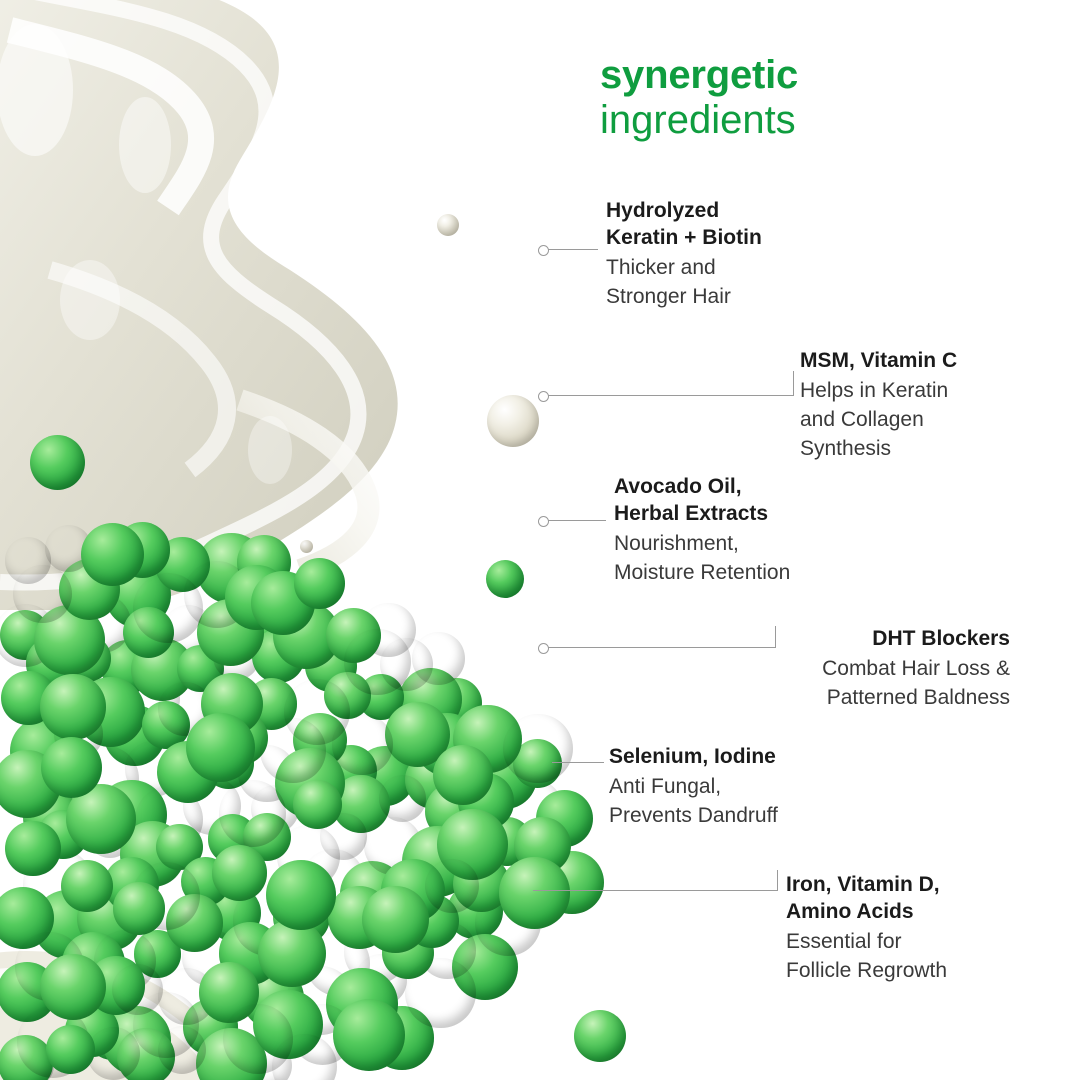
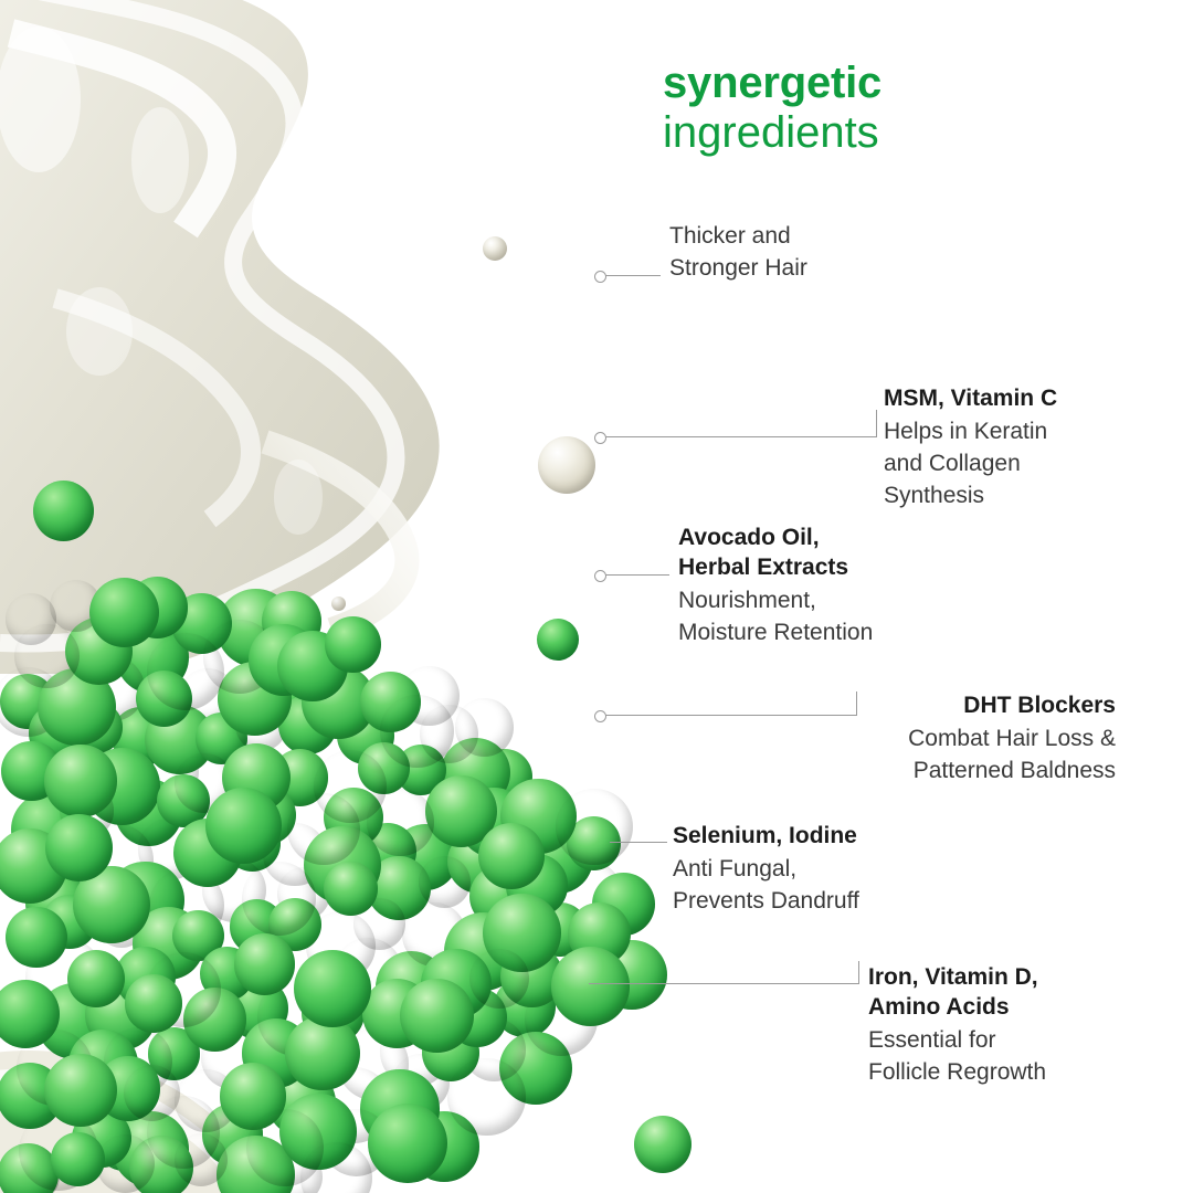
  synergetic
  ingredients
- Hydrolyzed
- Keratin + Biotin
  Thicker and
  Stronger Hair
  MSM, Vitamin C
  Helps in Keratin
  and Collagen
  Synthesis
  Avocado Oil,
  Herbal Extracts
  Nourishment,
  Moisture Retention
  DHT Blockers
  Combat Hair Loss &
  Patterned Baldness
  Selenium, Iodine
  Anti Fungal,
  Prevents Dandruff
  Iron, Vitamin D,
  Amino Acids
  Essential for
  Follicle Regrowth
